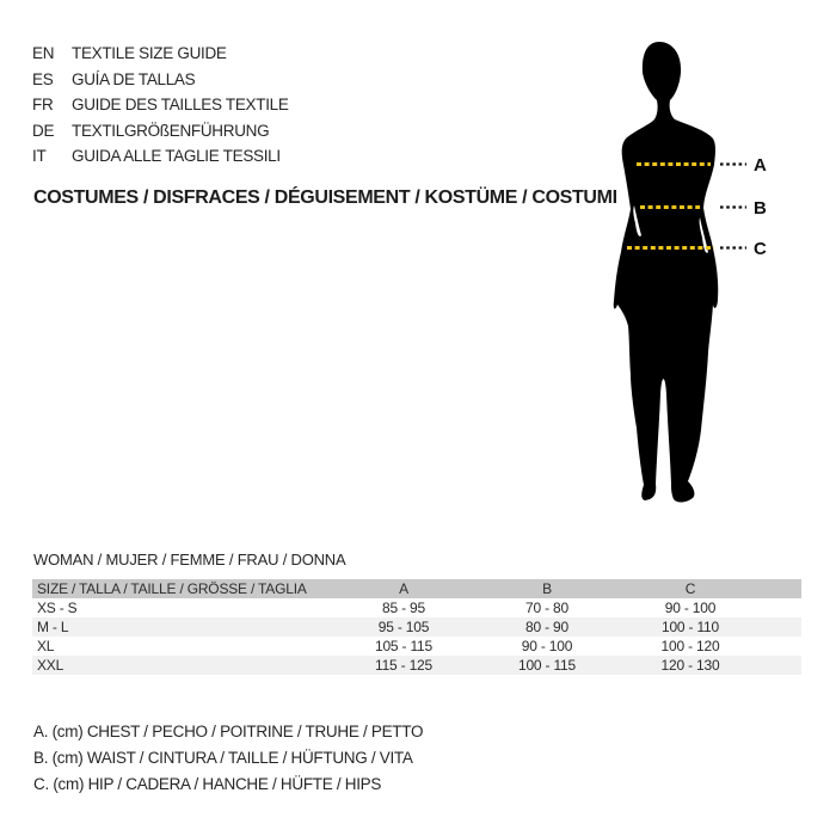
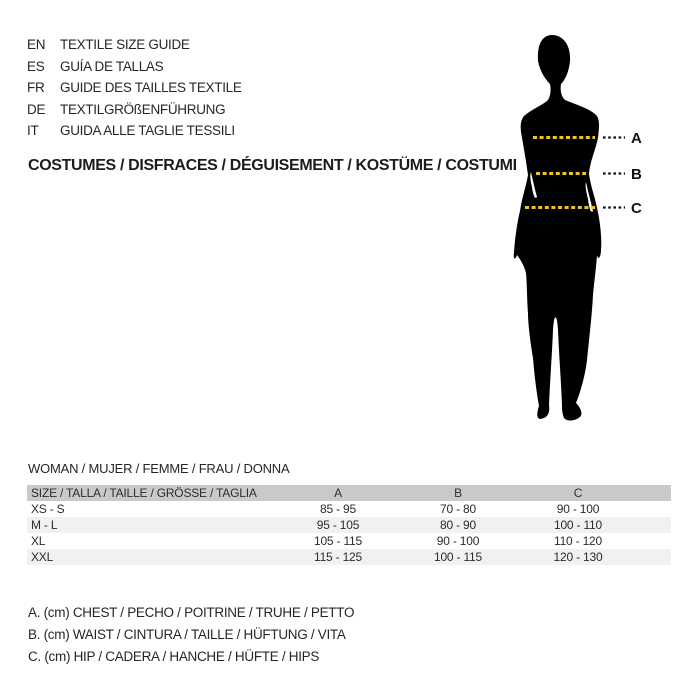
  EN
  TEXTILE SIZE GUIDE
  ES
  GUÍA DE TALLAS
  FR
  GUIDE DES TAILLES TEXTILE
  DE
  TEXTILGRÖßENFÜHRUNG
  IT
  GUIDA ALLE TAGLIE TESSILI
  COSTUMES / DISFRACES / DÉGUISEMENT / KOSTÜME / COSTUMI
  A
  B
  C
  WOMAN / MUJER / FEMME / FRAU / DONNA
  SIZE / TALLA / TAILLE / GRÖSSE / TAGLIA
  A
  B
  C
  XS - S
  85 - 95
  70 - 80
  90 - 100
  M - L
  95 - 105
  80 - 90
  100 - 110
  XL
  105 - 115
  90 - 100
- 100 - 120
+ 110 - 120
  XXL
  115 - 125
  100 - 115
  120 - 130
  A. (cm) CHEST / PECHO / POITRINE / TRUHE / PETTO
  B. (cm) WAIST / CINTURA / TAILLE / HÜFTUNG / VITA
  C. (cm) HIP / CADERA / HANCHE / HÜFTE / HIPS
